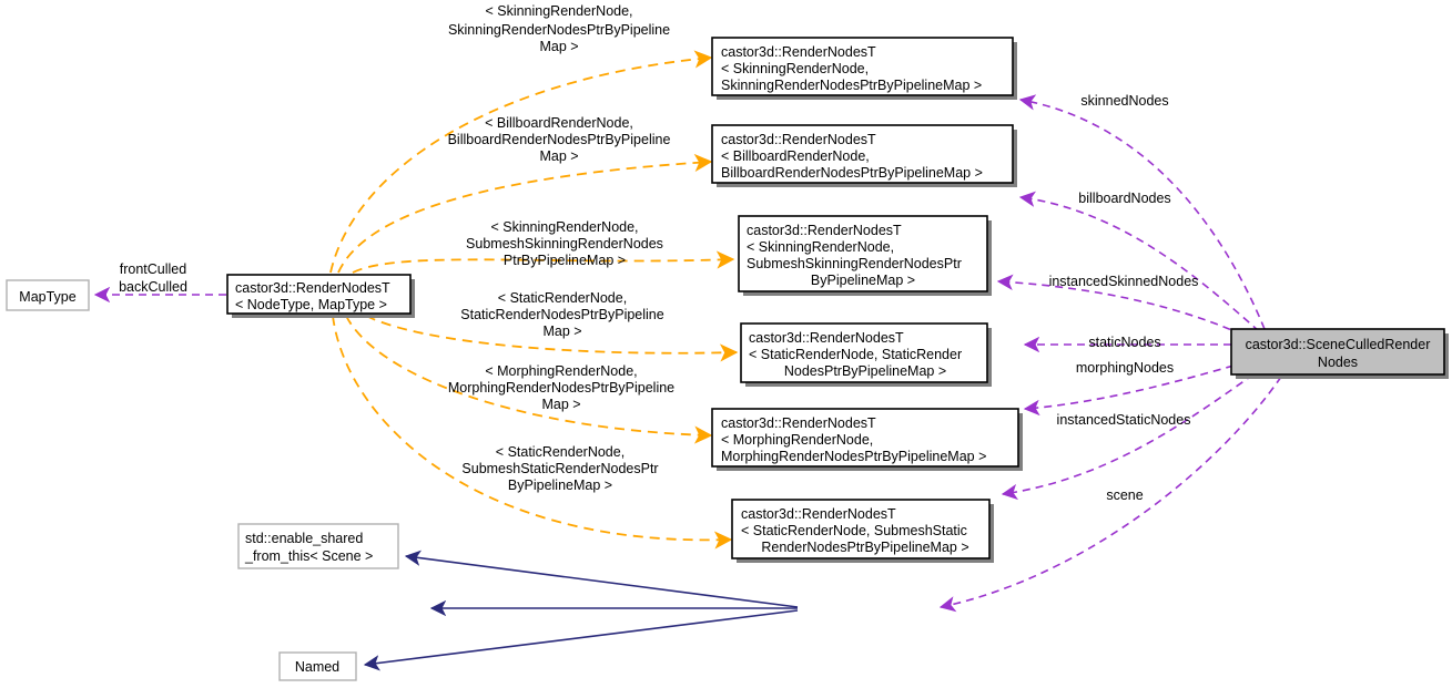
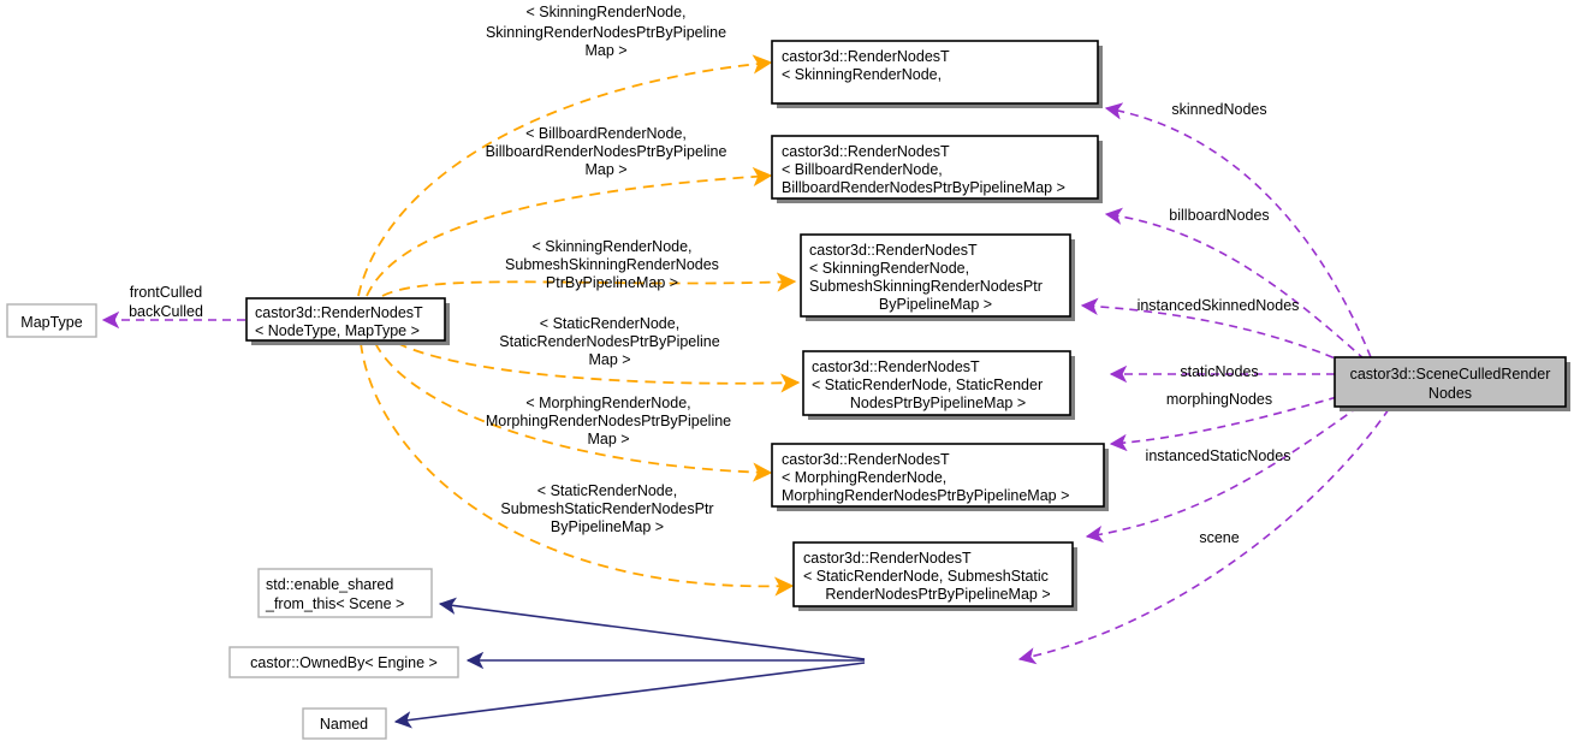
  frontCulled
  backCulled
  < SkinningRenderNode,
  SkinningRenderNodesPtrByPipeline
  Map >
  < BillboardRenderNode,
  BillboardRenderNodesPtrByPipeline
  Map >
  < SkinningRenderNode,
  SubmeshSkinningRenderNodes
  PtrByPipelineMap >
  < StaticRenderNode,
  StaticRenderNodesPtrByPipeline
  Map >
  < MorphingRenderNode,
  MorphingRenderNodesPtrByPipeline
  Map >
  < StaticRenderNode,
  SubmeshStaticRenderNodesPtr
  ByPipelineMap >
  skinnedNodes
  billboardNodes
  instancedSkinnedNodes
  staticNodes
  morphingNodes
  instancedStaticNodes
  scene
  MapType
  castor3d::RenderNodesT
  < NodeType, MapType >
  castor3d::RenderNodesT
  < SkinningRenderNode,
- SkinningRenderNodesPtrByPipelineMap >
  castor3d::RenderNodesT
  < BillboardRenderNode,
  BillboardRenderNodesPtrByPipelineMap >
  castor3d::RenderNodesT
  < SkinningRenderNode,
  SubmeshSkinningRenderNodesPtr
  ByPipelineMap >
  castor3d::RenderNodesT
  < StaticRenderNode, StaticRender
  NodesPtrByPipelineMap >
  castor3d::RenderNodesT
  < MorphingRenderNode,
  MorphingRenderNodesPtrByPipelineMap >
  castor3d::RenderNodesT
  < StaticRenderNode, SubmeshStatic
  RenderNodesPtrByPipelineMap >
  std::enable_shared
  _from_this< Scene >
+ castor::OwnedBy< Engine >
  Named
  castor3d::SceneCulledRender
  Nodes
